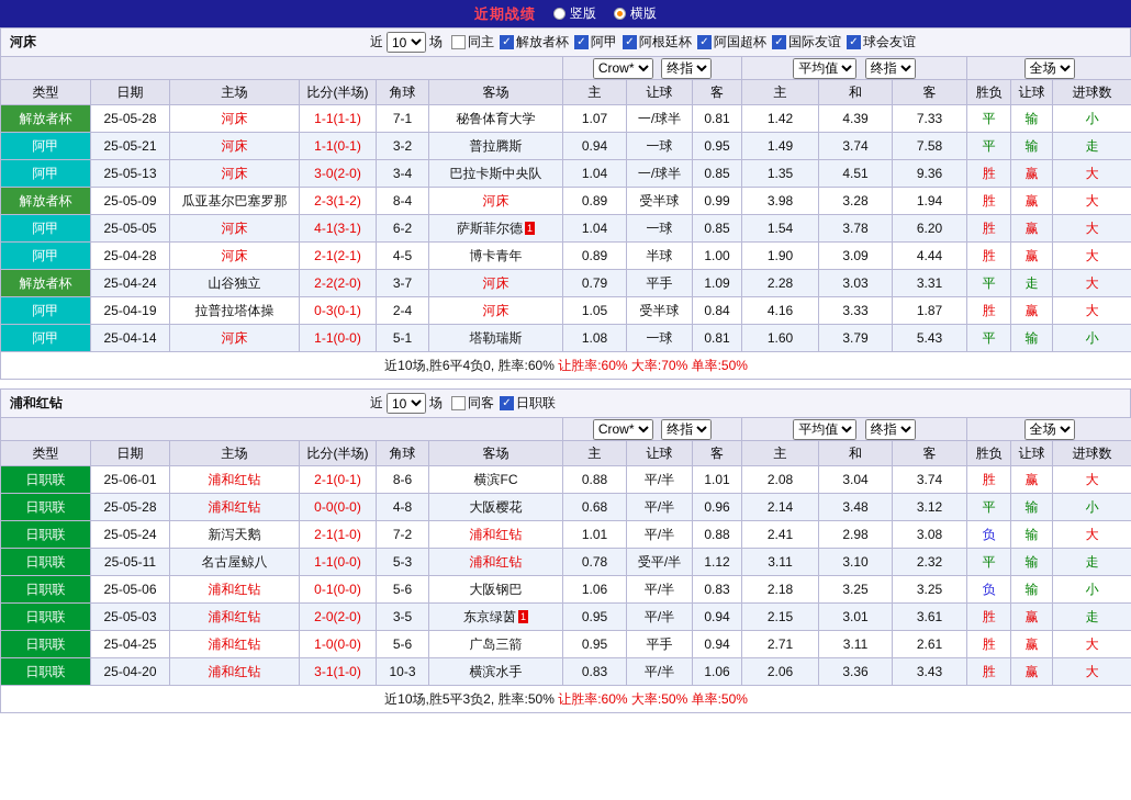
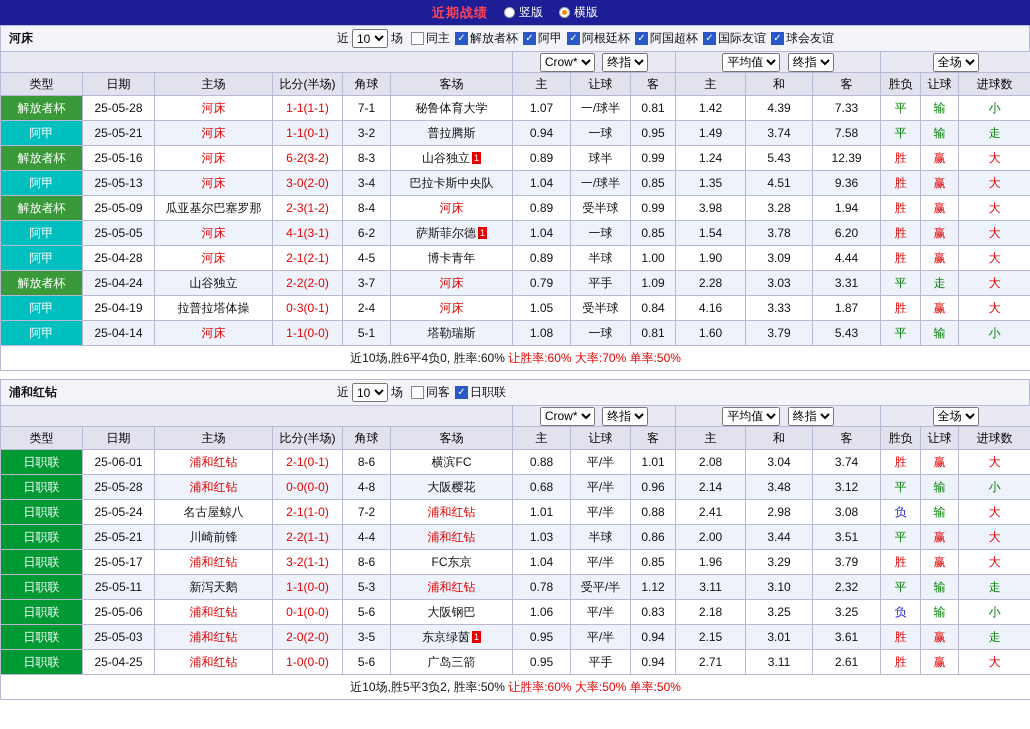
  近期战绩
  竖版
  横版
  河床
  近
  10
  场
  同主
  ✓
  解放者杯
  ✓
  阿甲
  ✓
  阿根廷杯
  ✓
  阿国超杯
  ✓
  国际友谊
  ✓
  球会友谊
  	Crow* 终指	平均值 终指	全场
  类型	日期	主场	比分(半场)	角球	客场	主	让球	客	主	和	客	胜负	让球	进球数
  解放者杯	25-05-28	河床	1-1(1-1)	7-1	秘鲁体育大学	1.07	一/球半	0.81	1.42	4.39	7.33	平	输	小
  阿甲	25-05-21	河床	1-1(0-1)	3-2	普拉腾斯	0.94	一球	0.95	1.49	3.74	7.58	平	输	走
+ 解放者杯	25-05-16	河床	6-2(3-2)	8-3	山谷独立 1	0.89	球半	0.99	1.24	5.43	12.39	胜	赢	大
  阿甲	25-05-13	河床	3-0(2-0)	3-4	巴拉卡斯中央队	1.04	一/球半	0.85	1.35	4.51	9.36	胜	赢	大
  解放者杯	25-05-09	瓜亚基尔巴塞罗那	2-3(1-2)	8-4	河床	0.89	受半球	0.99	3.98	3.28	1.94	胜	赢	大
  阿甲	25-05-05	河床	4-1(3-1)	6-2	萨斯菲尔德 1	1.04	一球	0.85	1.54	3.78	6.20	胜	赢	大
  阿甲	25-04-28	河床	2-1(2-1)	4-5	博卡青年	0.89	半球	1.00	1.90	3.09	4.44	胜	赢	大
  解放者杯	25-04-24	山谷独立	2-2(2-0)	3-7	河床	0.79	平手	1.09	2.28	3.03	3.31	平	走	大
  阿甲	25-04-19	拉普拉塔体操	0-3(0-1)	2-4	河床	1.05	受半球	0.84	4.16	3.33	1.87	胜	赢	大
  阿甲	25-04-14	河床	1-1(0-0)	5-1	塔勒瑞斯	1.08	一球	0.81	1.60	3.79	5.43	平	输	小
  近10场,胜6平4负0, 胜率:60% 让胜率:60% 大率:70% 单率:50%
  浦和红钻
  近
  10
  场
  同客
  ✓
  日职联
  	Crow* 终指	平均值 终指	全场
  类型	日期	主场	比分(半场)	角球	客场	主	让球	客	主	和	客	胜负	让球	进球数
  日职联	25-06-01	浦和红钻	2-1(0-1)	8-6	横滨FC	0.88	平/半	1.01	2.08	3.04	3.74	胜	赢	大
  日职联	25-05-28	浦和红钻	0-0(0-0)	4-8	大阪樱花	0.68	平/半	0.96	2.14	3.48	3.12	平	输	小
- 日职联	25-05-24	新泻天鹅	2-1(1-0)	7-2	浦和红钻	1.01	平/半	0.88	2.41	2.98	3.08	负	输	大
+ 日职联	25-05-24	名古屋鲸八	2-1(1-0)	7-2	浦和红钻	1.01	平/半	0.88	2.41	2.98	3.08	负	输	大
+ 日职联	25-05-21	川崎前锋	2-2(1-1)	4-4	浦和红钻	1.03	半球	0.86	2.00	3.44	3.51	平	赢	大
+ 日职联	25-05-17	浦和红钻	3-2(1-1)	8-6	FC东京	1.04	平/半	0.85	1.96	3.29	3.79	胜	赢	大
- 日职联	25-05-11	名古屋鲸八	1-1(0-0)	5-3	浦和红钻	0.78	受平/半	1.12	3.11	3.10	2.32	平	输	走
+ 日职联	25-05-11	新泻天鹅	1-1(0-0)	5-3	浦和红钻	0.78	受平/半	1.12	3.11	3.10	2.32	平	输	走
  日职联	25-05-06	浦和红钻	0-1(0-0)	5-6	大阪钢巴	1.06	平/半	0.83	2.18	3.25	3.25	负	输	小
  日职联	25-05-03	浦和红钻	2-0(2-0)	3-5	东京绿茵 1	0.95	平/半	0.94	2.15	3.01	3.61	胜	赢	走
  日职联	25-04-25	浦和红钻	1-0(0-0)	5-6	广岛三箭	0.95	平手	0.94	2.71	3.11	2.61	胜	赢	大
- 日职联	25-04-20	浦和红钻	3-1(1-0)	10-3	横滨水手	0.83	平/半	1.06	2.06	3.36	3.43	胜	赢	大
  近10场,胜5平3负2, 胜率:50% 让胜率:60% 大率:50% 单率:50%
